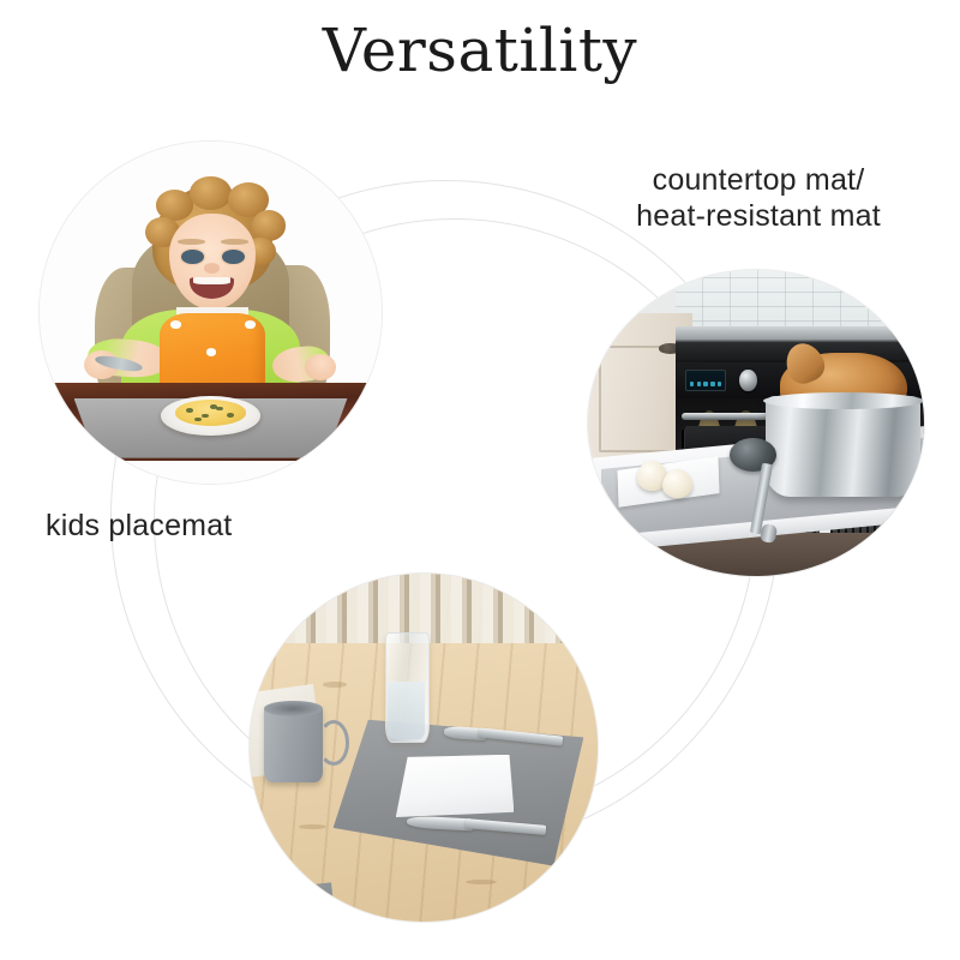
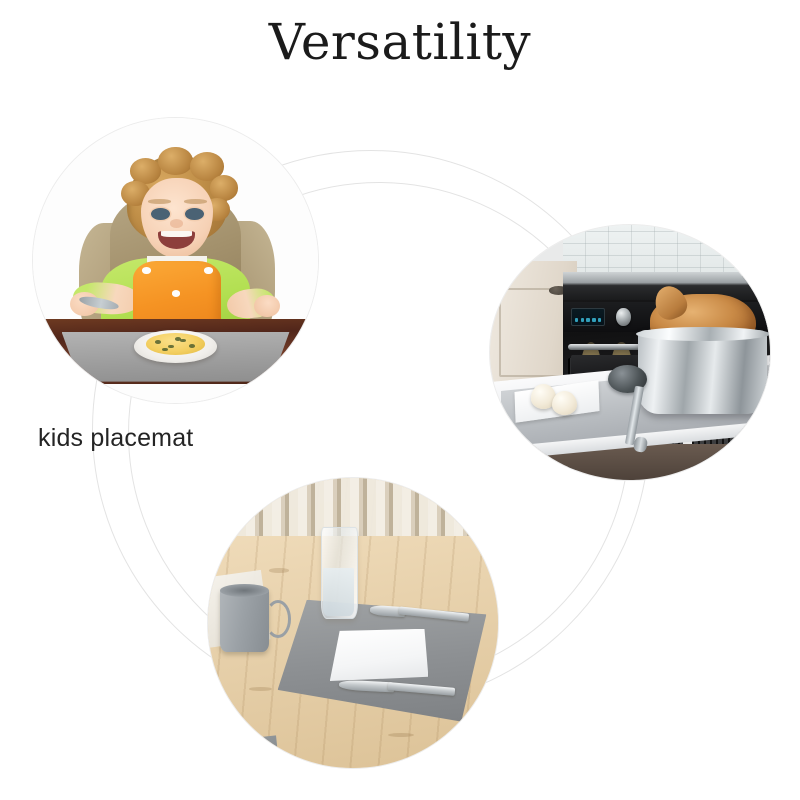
  Versatility
  kids placemat
- countertop mat/
- heat-resistant mat
